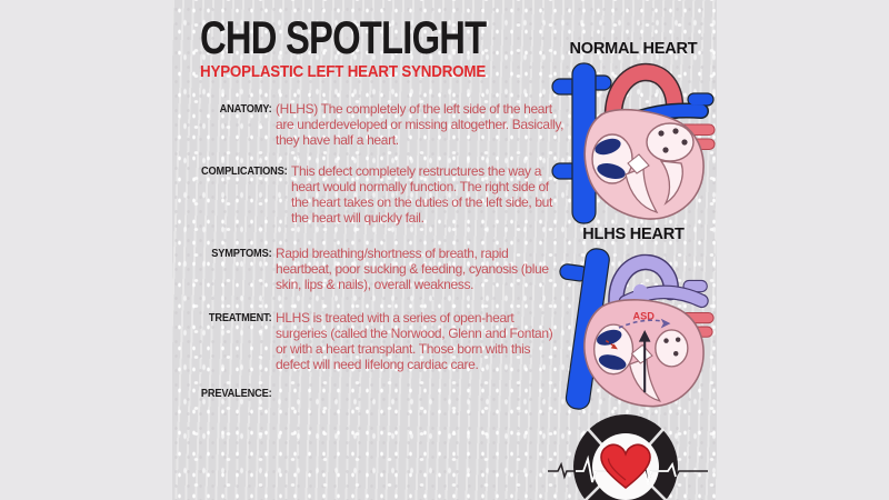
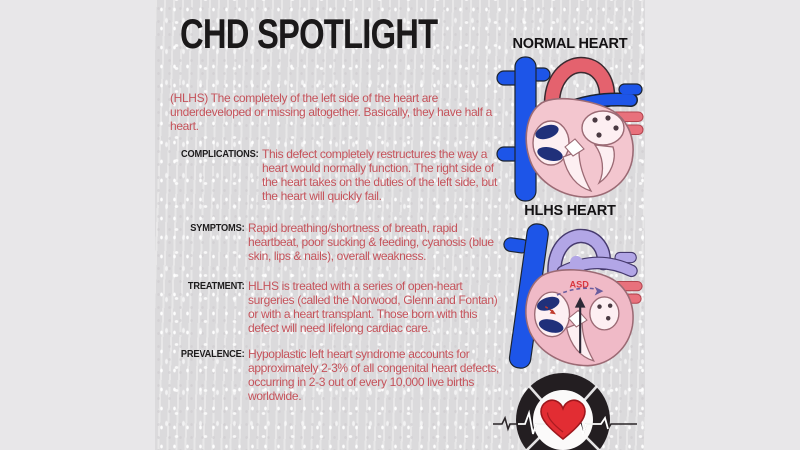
  CHD SPOTLIGHT
- HYPOPLASTIC LEFT HEART SYNDROME
- ANATOMY:
  (HLHS) The completely of the left side of the heart are underdeveloped or missing altogether. Basically, they have half a heart.
  COMPLICATIONS:
  This defect completely restructures the way a heart would normally function. The right side of the heart takes on the duties of the left side, but the heart will quickly fail.
  SYMPTOMS:
  Rapid breathing/shortness of breath, rapid heartbeat, poor sucking & feeding, cyanosis (blue skin, lips & nails), overall weakness.
  TREATMENT:
  HLHS is treated with a series of open-heart surgeries (called the Norwood, Glenn and Fontan) or with a heart transplant. Those born with this defect will need lifelong cardiac care.
  PREVALENCE:
+ Hypoplastic left heart syndrome accounts for approximately 2-3% of all congenital heart defects, occurring in 2-3 out of every 10,000 live births worldwide.
  NORMAL HEART
  HLHS HEART
  ASD
